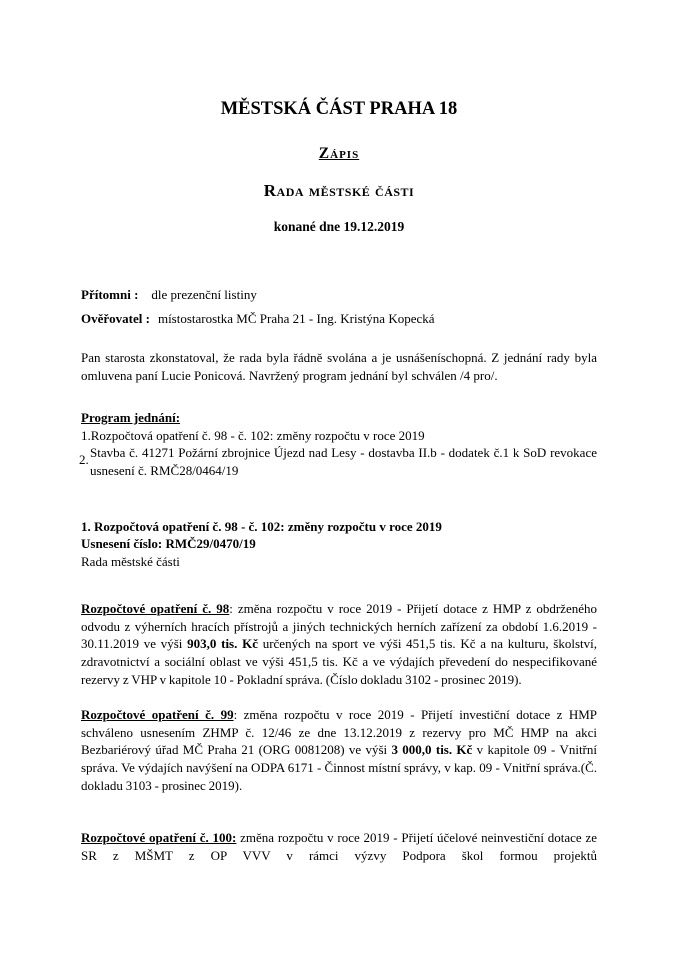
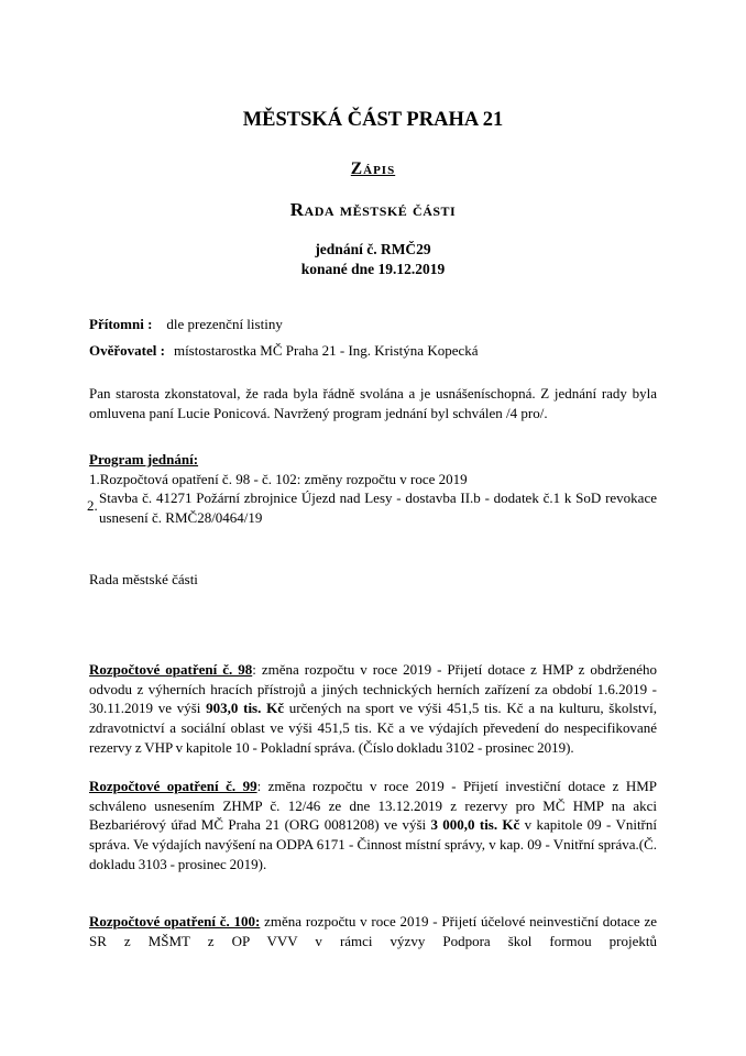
- MĚSTSKÁ ČÁST PRAHA 18
+ MĚSTSKÁ ČÁST PRAHA 21
  Zápis
  Rada městské části
+ jednání č. RMČ29
  konané dne 19.12.2019
  Přítomni : dle prezenční listiny
  Ověřovatel : místostarostka MČ Praha 21 - Ing. Kristýna Kopecká
  Pan starosta zkonstatoval, že rada byla řádně svolána a je usnášeníschopná. Z jednání rady byla omluvena paní Lucie Ponicová. Navržený program jednání byl schválen /4 pro/.
  Program jednání:
  1.Rozpočtová opatření č. 98 - č. 102: změny rozpočtu v roce 2019
  2.
  Stavba č. 41271 Požární zbrojnice Újezd nad Lesy - dostavba II.b - dodatek č.1 k SoD revokace usnesení č. RMČ28/0464/19
- 1. Rozpočtová opatření č. 98 - č. 102: změny rozpočtu v roce 2019
- Usnesení číslo: RMČ29/0470/19
  Rada městské části
  Rozpočtové opatření č. 98: změna rozpočtu v roce 2019 - Přijetí dotace z HMP z obdrženého odvodu z výherních hracích přístrojů a jiných technických herních zařízení za období 1.6.2019 - 30.11.2019 ve výši 903,0 tis. Kč určených na sport ve výši 451,5 tis. Kč a na kulturu, školství, zdravotnictví a sociální oblast ve výši 451,5 tis. Kč a ve výdajích převedení do nespecifikované rezervy z VHP v kapitole 10 - Pokladní správa. (Číslo dokladu 3102 - prosinec 2019).
  Rozpočtové opatření č. 99: změna rozpočtu v roce 2019 - Přijetí investiční dotace z HMP schváleno usnesením ZHMP č. 12/46 ze dne 13.12.2019 z rezervy pro MČ HMP na akci Bezbariérový úřad MČ Praha 21 (ORG 0081208) ve výši 3 000,0 tis. Kč v kapitole 09 - Vnitřní správa. Ve výdajích navýšení na ODPA 6171 - Činnost místní správy, v kap. 09 - Vnitřní správa.(Č. dokladu 3103 - prosinec 2019).
  Rozpočtové opatření č. 100: změna rozpočtu v roce 2019 - Přijetí účelové neinvestiční dotace ze SR z MŠMT z OP VVV v rámci výzvy Podpora škol formou projektů
